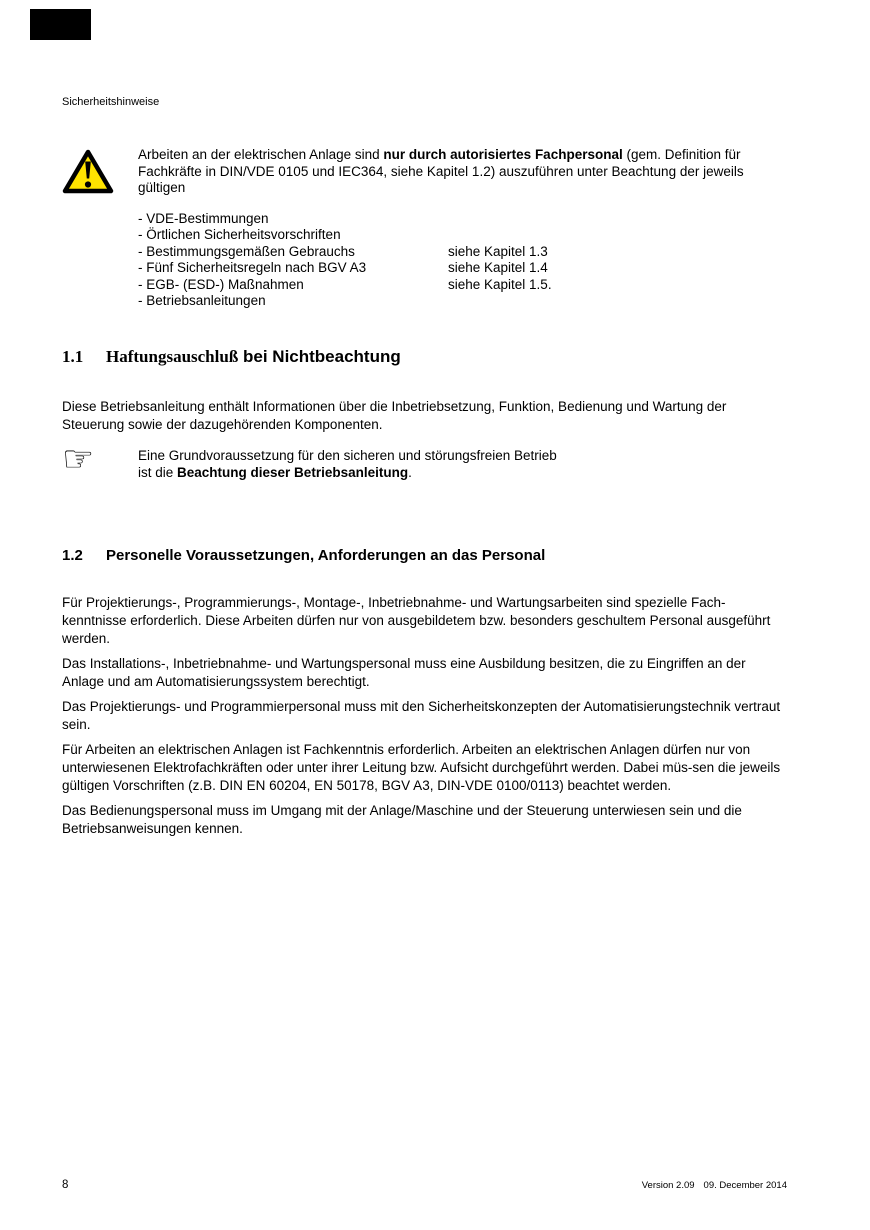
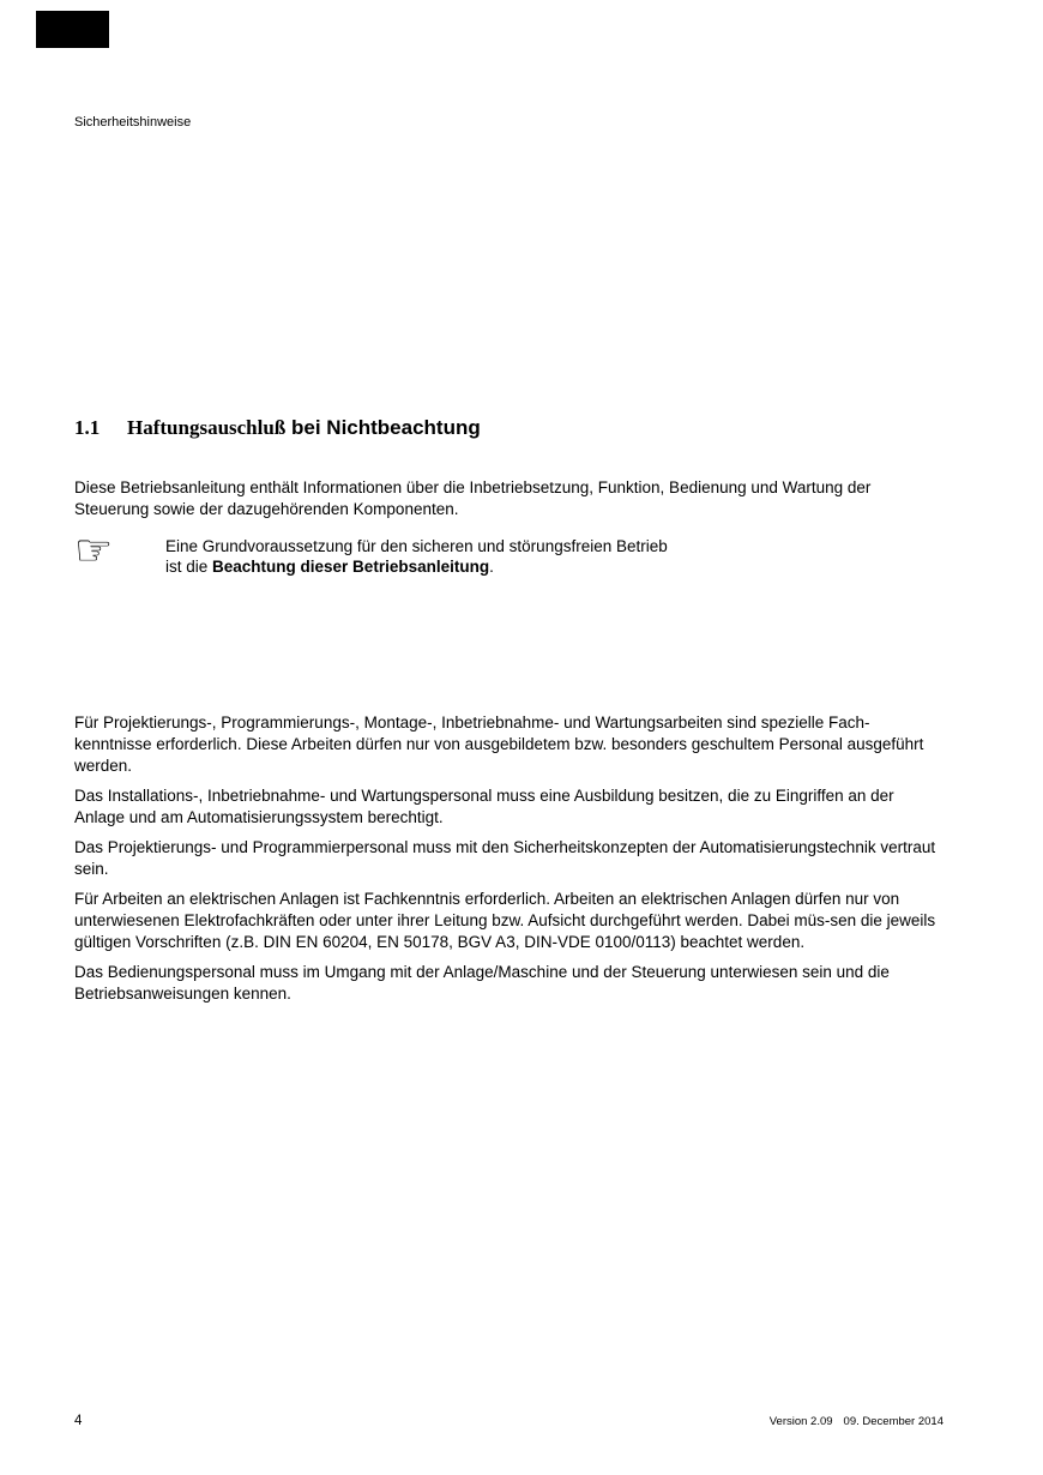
  Sicherheitshinweise
- Arbeiten an der elektrischen Anlage sind nur durch autorisiertes Fachpersonal (gem. Definition für Fachkräfte in DIN/VDE 0105 und IEC364, siehe Kapitel 1.2) auszuführen unter Beachtung der jeweils gültigen
- - VDE-Bestimmungen
- - Örtlichen Sicherheitsvorschriften
- - Bestimmungsgemäßen Gebrauchs
- siehe Kapitel 1.3
- - Fünf Sicherheitsregeln nach BGV A3
- siehe Kapitel 1.4
- - EGB- (ESD-) Maßnahmen
- siehe Kapitel 1.5.
- - Betriebsanleitungen
  1.1 Haftungsauschluß bei Nichtbeachtung
  Diese Betriebsanleitung enthält Informationen über die Inbetriebsetzung, Funktion, Bedienung und Wartung der Steuerung sowie der dazugehörenden Komponenten.
  ☞
  Eine Grundvoraussetzung für den sicheren und störungsfreien Betrieb
  ist die Beachtung dieser Betriebsanleitung.
- 1.2 Personelle Voraussetzungen, Anforderungen an das Personal
  Für Projektierungs-, Programmierungs-, Montage-, Inbetriebnahme- und Wartungsarbeiten sind spezielle Fach-kenntnisse erforderlich. Diese Arbeiten dürfen nur von ausgebildetem bzw. besonders geschultem Personal ausgeführt werden.
  Das Installations-, Inbetriebnahme- und Wartungspersonal muss eine Ausbildung besitzen, die zu Eingriffen an der Anlage und am Automatisierungssystem berechtigt.
  Das Projektierungs- und Programmierpersonal muss mit den Sicherheitskonzepten der Automatisierungstechnik vertraut sein.
  Für Arbeiten an elektrischen Anlagen ist Fachkenntnis erforderlich. Arbeiten an elektrischen Anlagen dürfen nur von unterwiesenen Elektrofachkräften oder unter ihrer Leitung bzw. Aufsicht durchgeführt werden. Dabei müs-sen die jeweils gültigen Vorschriften (z.B. DIN EN 60204, EN 50178, BGV A3, DIN-VDE 0100/0113) beachtet werden.
  Das Bedienungspersonal muss im Umgang mit der Anlage/Maschine und der Steuerung unterwiesen sein und die Betriebsanweisungen kennen.
- 8
+ 4
  Version 2.09 09. December 2014
